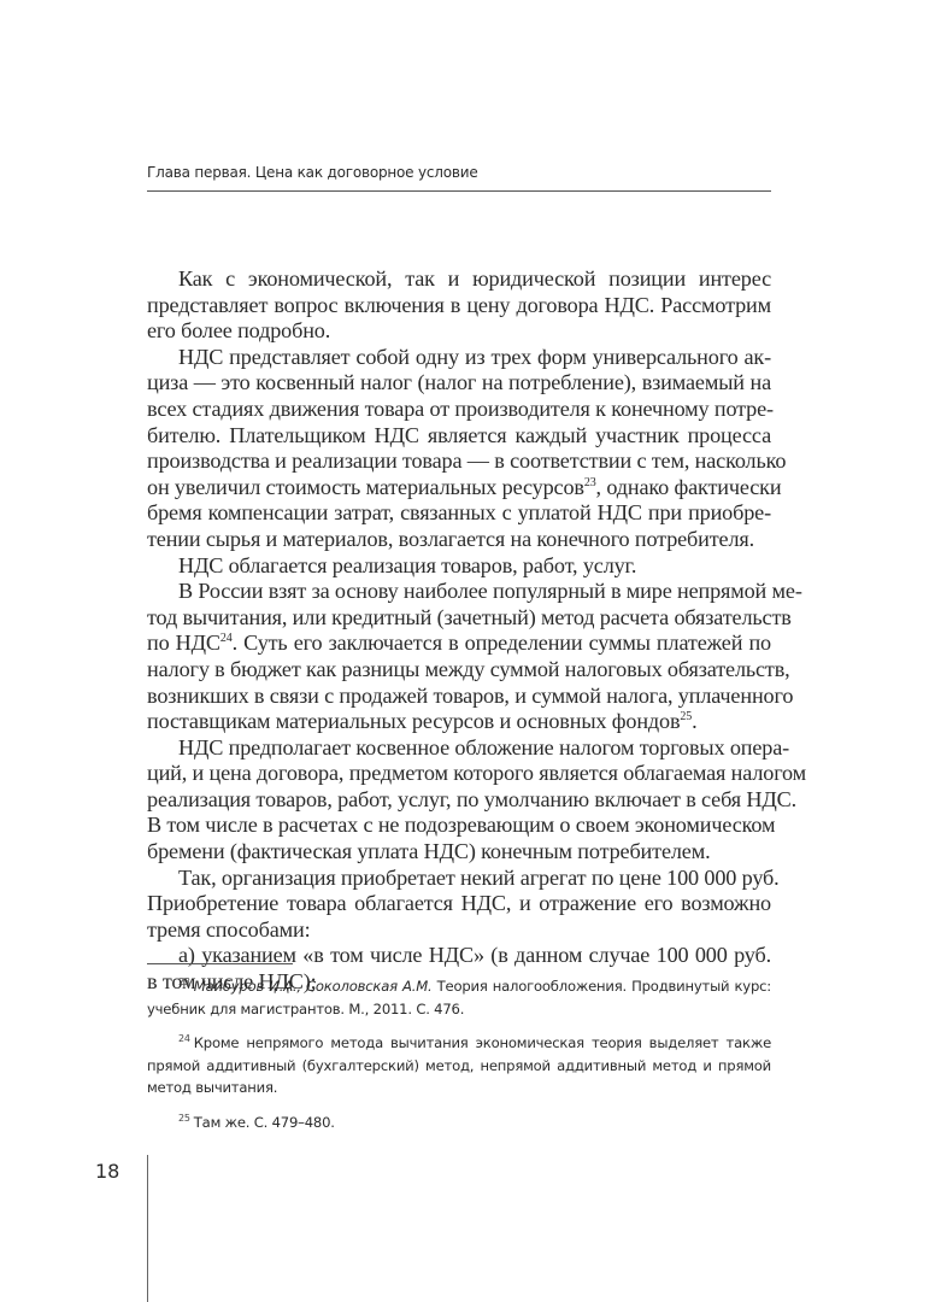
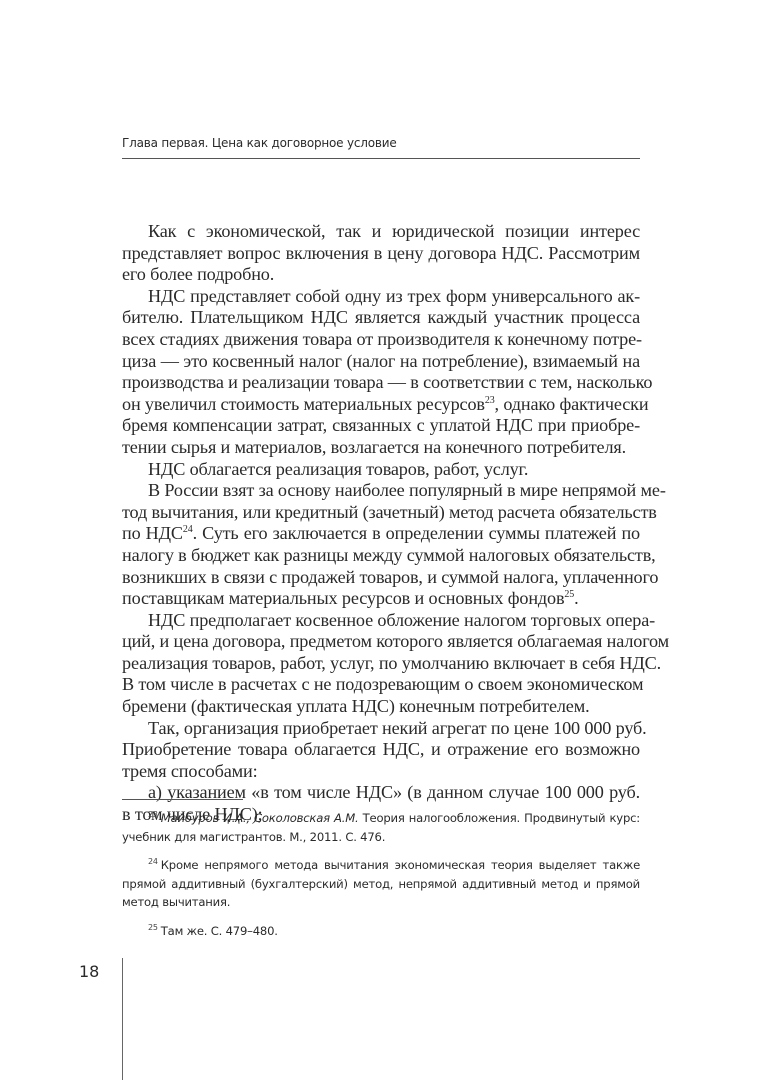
  Глава первая. Цена как договорное условие
  Как с экономической, так и юридической позиции интерес
  представляет вопрос включения в цену договора НДС. Рассмотрим
  его более подробно.
  НДС представляет собой одну из трех форм универсального ак-
- циза — это косвенный налог (налог на потребление), взимаемый на
+ бителю. Плательщиком НДС является каждый участник процесса
  всех стадиях движения товара от производителя к конечному потре-
- бителю. Плательщиком НДС является каждый участник процесса
+ циза — это косвенный налог (налог на потребление), взимаемый на
  производства и реализации товара — в соответствии с тем, насколько
  он увеличил стоимость материальных ресурсов23, однако фактически
  бремя компенсации затрат, связанных с уплатой НДС при приобре-
  тении сырья и материалов, возлагается на конечного потребителя.
  НДС облагается реализация товаров, работ, услуг.
  В России взят за основу наиболее популярный в мире непрямой ме-
  тод вычитания, или кредитный (зачетный) метод расчета обязательств
  по НДС24. Суть его заключается в определении суммы платежей по
  налогу в бюджет как разницы между суммой налоговых обязательств,
  возникших в связи с продажей товаров, и суммой налога, уплаченного
  поставщикам материальных ресурсов и основных фондов25.
  НДС предполагает косвенное обложение налогом торговых опера-
  ций, и цена договора, предметом которого является облагаемая налогом
  реализация товаров, работ, услуг, по умолчанию включает в себя НДС.
  В том числе в расчетах с не подозревающим о своем экономическом
  бремени (фактическая уплата НДС) конечным потребителем.
  Так, организация приобретает некий агрегат по цене 100 000 руб.
  Приобретение товара облагается НДС, и отражение его возможно
  тремя способами:
  а) указанием «в том числе НДС» (в данном случае 100 000 руб.
  в том числе НДС);
  23 Майбуров И.А., Соколовская А.М. Теория налогообложения. Продвинутый курс:
  учебник для магистрантов. М., 2011. С. 476.
  24 Кроме непрямого метода вычитания экономическая теория выделяет также
  прямой аддитивный (бухгалтерский) метод, непрямой аддитивный метод и прямой
  метод вычитания.
  25 Там же. С. 479–480.
  18
